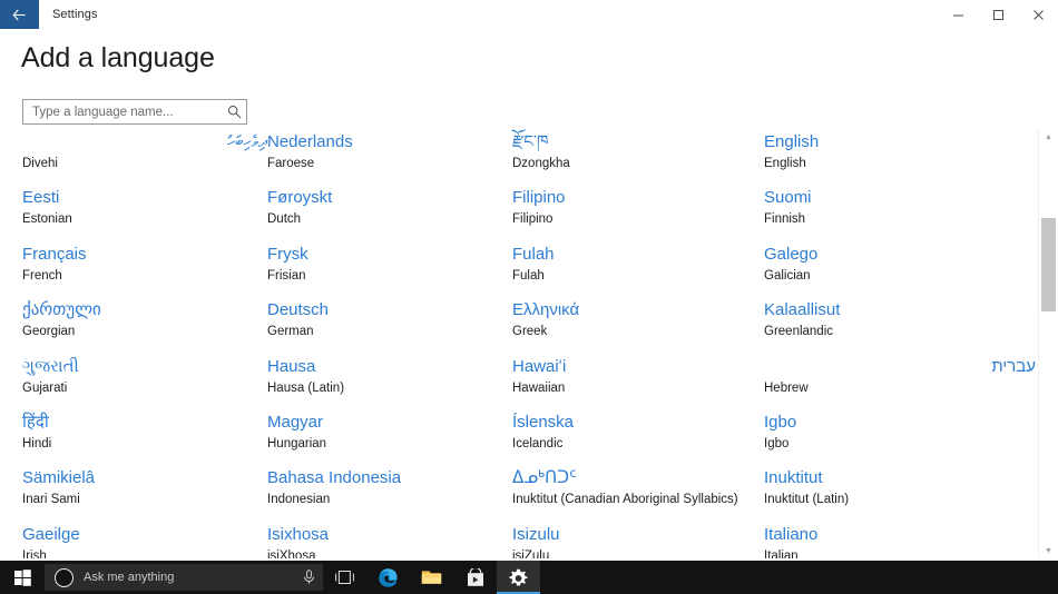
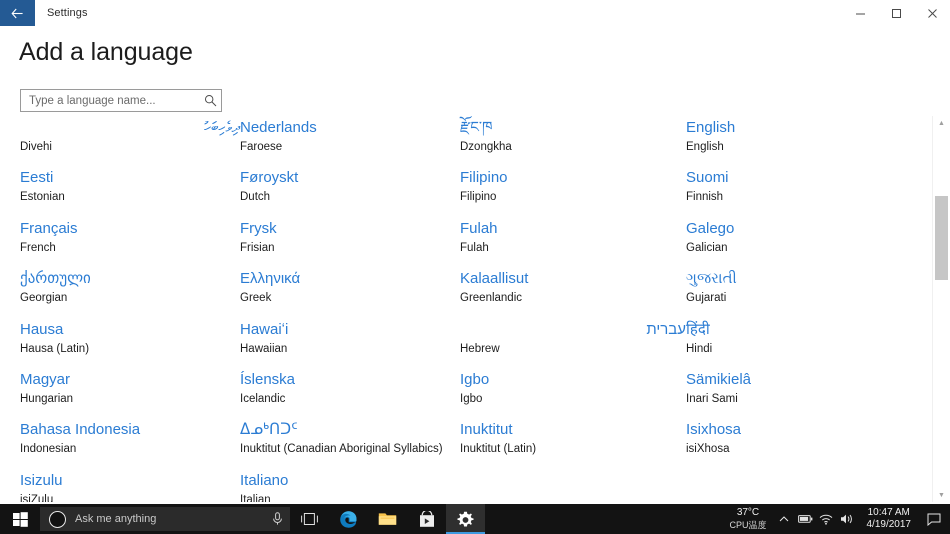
  Settings
  Add a language
  Type a language name...
  ދިވެހިބަހު
  Divehi
  Nederlands
  Faroese
  རྫོང་ཁ
  Dzongkha
  English
  English
  Eesti
  Estonian
  Føroyskt
  Dutch
  Filipino
  Filipino
  Suomi
  Finnish
  Français
  French
  Frysk
  Frisian
  Fulah
  Fulah
  Galego
  Galician
  ქართული
  Georgian
- Deutsch
- German
  Ελληνικά
  Greek
  Kalaallisut
  Greenlandic
  ગુજરાતી
  Gujarati
  Hausa
  Hausa (Latin)
  Hawaiʻi
  Hawaiian
  עברית
  Hebrew
  हिंदी
  Hindi
  Magyar
  Hungarian
  Íslenska
  Icelandic
  Igbo
  Igbo
  Sämikielâ
  Inari Sami
  Bahasa Indonesia
  Indonesian
  ᐃᓄᒃᑎᑐᑦ
  Inuktitut (Canadian Aboriginal Syllabics)
  Inuktitut
  Inuktitut (Latin)
- Gaeilge
- Irish
  Isixhosa
  isiXhosa
  Isizulu
  isiZulu
  Italiano
  Italian
  Ask me anything
+ 37°C
+ CPU温度
+ 10:47 AM
+ 4/19/2017
